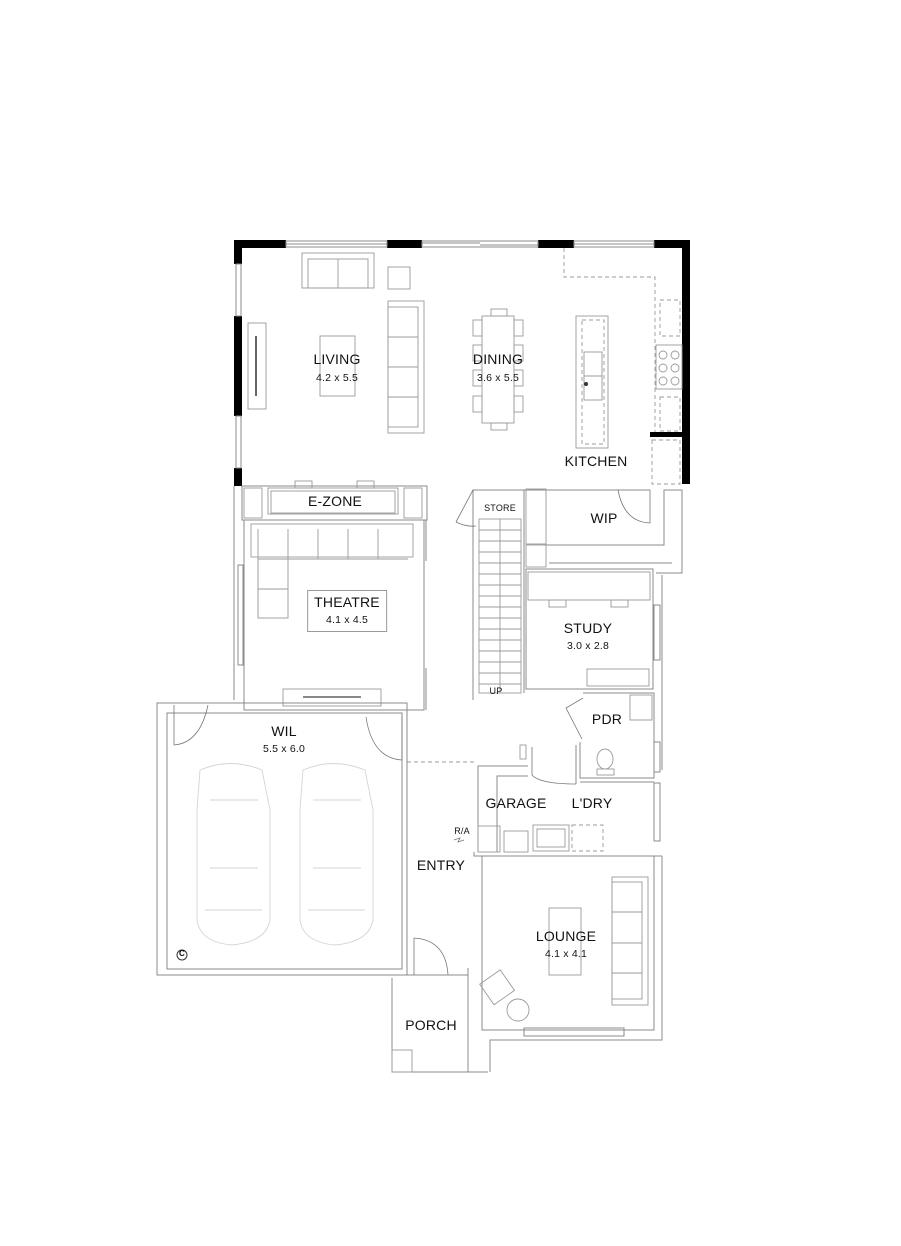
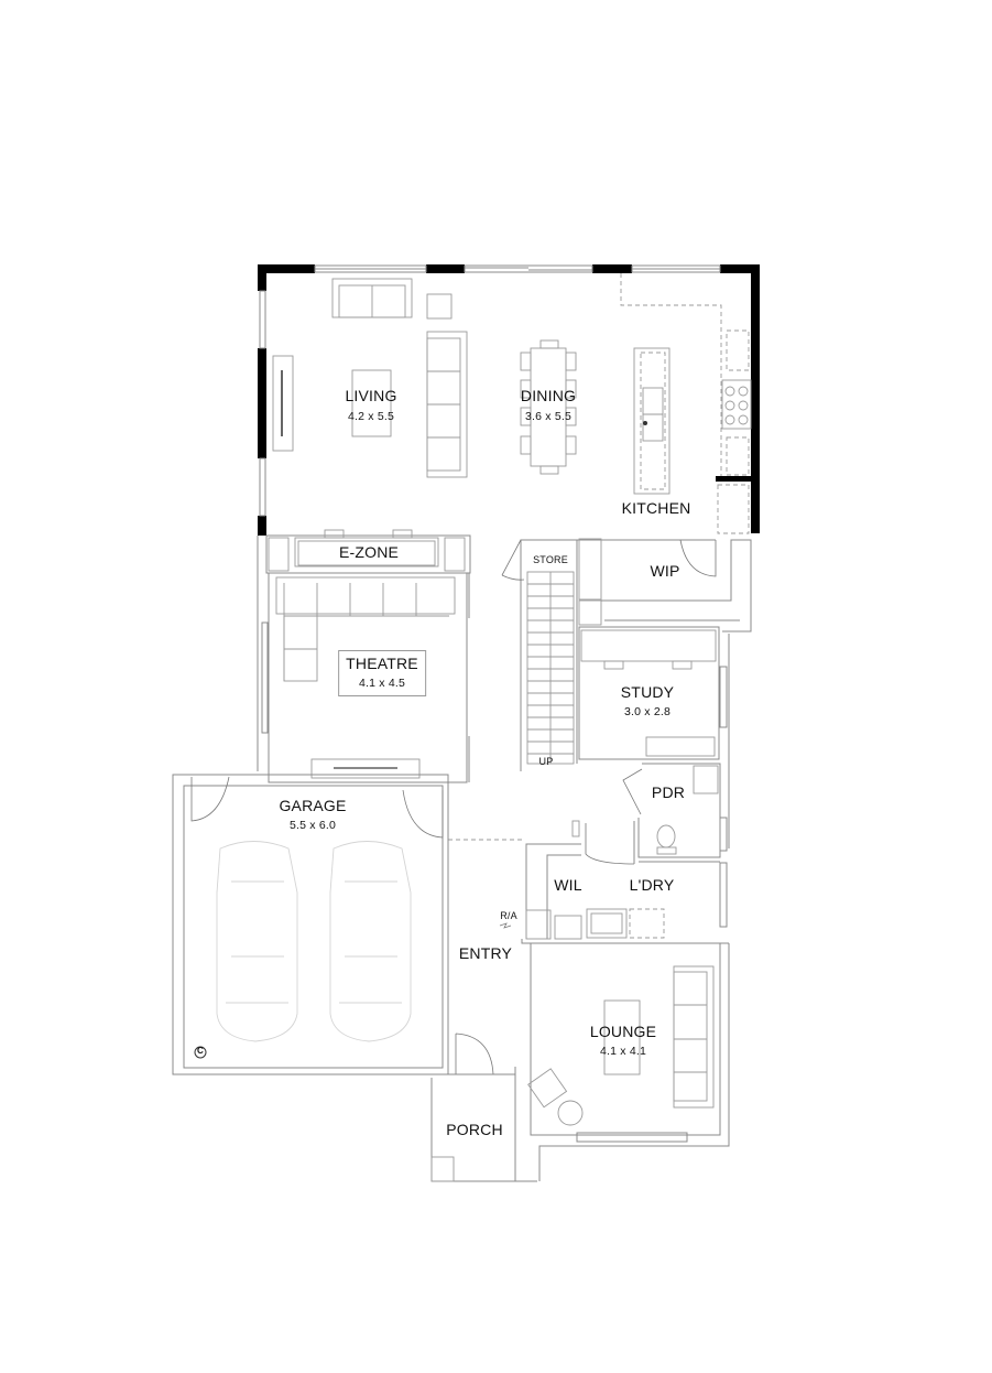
  LIVING
  4.2 x 5.5
  DINING
  3.6 x 5.5
  KITCHEN
  E-ZONE
  STORE
  WIP
  THEATRE
  4.1 x 4.5
  STUDY
  3.0 x 2.8
- WIL
+ GARAGE
  5.5 x 6.0
  PDR
- GARAGE
+ WIL
  L'DRY
  ENTRY
  LOUNGE
  4.1 x 4.1
  PORCH
  UP
  R/A
  C
